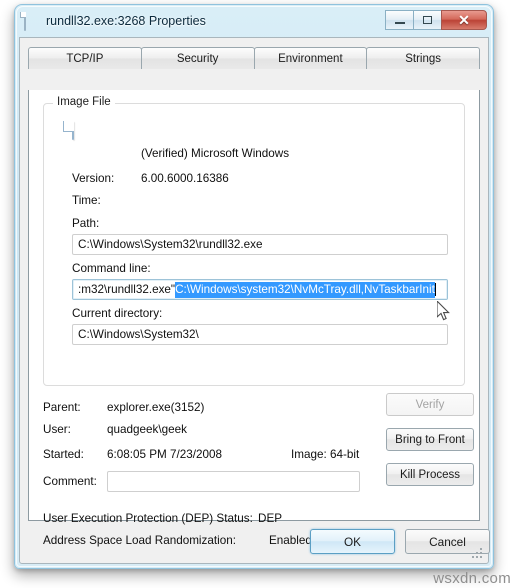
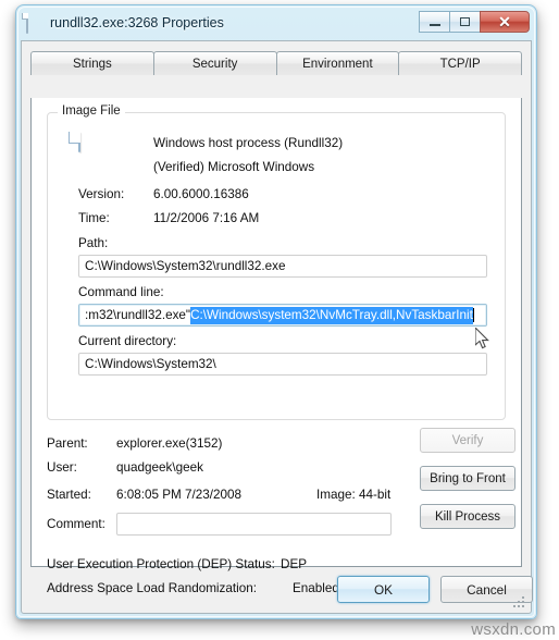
  rundll32.exe:3268 Properties
  ✕
- TCP/IP
+ Strings
  Security
  Environment
- Strings
+ TCP/IP
  Image File
+ Windows host process (Rundll32)
  (Verified) Microsoft Windows
  Version:
  6.00.6000.16386
  Time:
+ 11/2/2006 7:16 AM
  Path:
  C:\Windows\System32\rundll32.exe
  Command line:
  :m32\rundll32.exe"
  C:\Windows\system32\NvMcTray.dll,NvTaskbarInit
  Current directory:
  C:\Windows\System32\
  Parent:
  explorer.exe(3152)
  User:
  quadgeek\geek
  Started:
  6:08:05 PM 7/23/2008
- Image: 64-bit
+ Image: 44-bit
  Comment:
  User Execution Protection (DEP) Status:
  DEP
  Address Space Load Randomization:
  Enabled
  Verify
  Bring to Front
  Kill Process
  OK
  Cancel
  wsxdn.com
